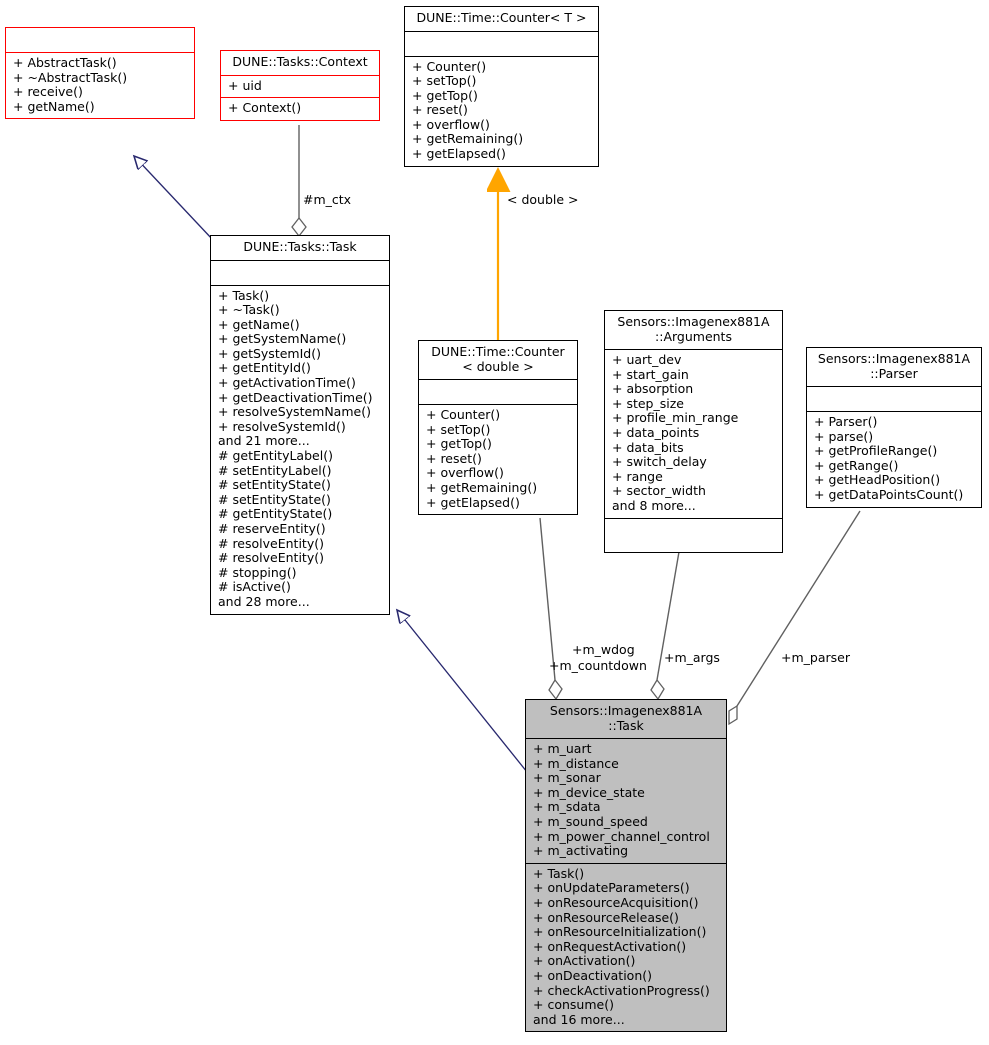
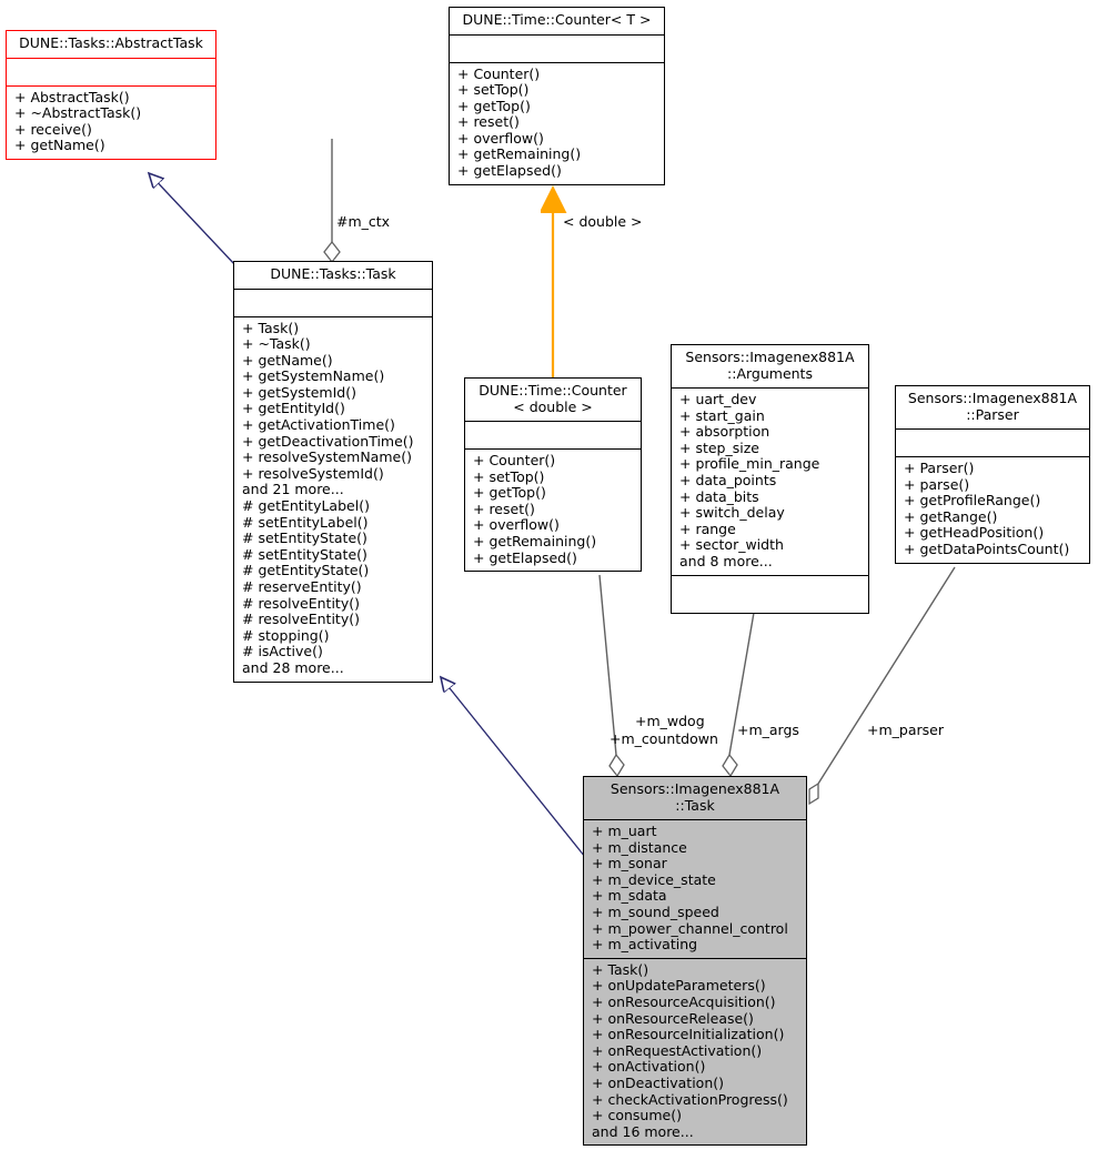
+ DUNE::Tasks::AbstractTask
  + AbstractTask()
  + ~AbstractTask()
  + receive()
  + getName()
- DUNE::Tasks::Context
- + uid
- + Context()
  DUNE::Time::Counter< T >
  + Counter()
  + setTop()
  + getTop()
  + reset()
  + overflow()
  + getRemaining()
  + getElapsed()
  DUNE::Tasks::Task
  + Task()
  + ~Task()
  + getName()
  + getSystemName()
  + getSystemId()
  + getEntityId()
  + getActivationTime()
  + getDeactivationTime()
  + resolveSystemName()
  + resolveSystemId()
  and 21 more...
  # getEntityLabel()
  # setEntityLabel()
  # setEntityState()
  # setEntityState()
  # getEntityState()
  # reserveEntity()
  # resolveEntity()
  # resolveEntity()
  # stopping()
  # isActive()
  and 28 more...
  DUNE::Time::Counter
  < double >
  + Counter()
  + setTop()
  + getTop()
  + reset()
  + overflow()
  + getRemaining()
  + getElapsed()
  Sensors::Imagenex881A
  ::Arguments
  + uart_dev
  + start_gain
  + absorption
  + step_size
  + profile_min_range
  + data_points
  + data_bits
  + switch_delay
  + range
  + sector_width
  and 8 more...
  Sensors::Imagenex881A
  ::Parser
  + Parser()
  + parse()
  + getProfileRange()
  + getRange()
  + getHeadPosition()
  + getDataPointsCount()
  Sensors::Imagenex881A
  ::Task
  + m_uart
  + m_distance
  + m_sonar
  + m_device_state
  + m_sdata
  + m_sound_speed
  + m_power_channel_control
  + m_activating
  + Task()
  + onUpdateParameters()
  + onResourceAcquisition()
  + onResourceRelease()
  + onResourceInitialization()
  + onRequestActivation()
  + onActivation()
  + onDeactivation()
  + checkActivationProgress()
  + consume()
  and 16 more...
  #m_ctx
  < double >
  +m_wdog
  +m_countdown
  +m_args
  +m_parser
